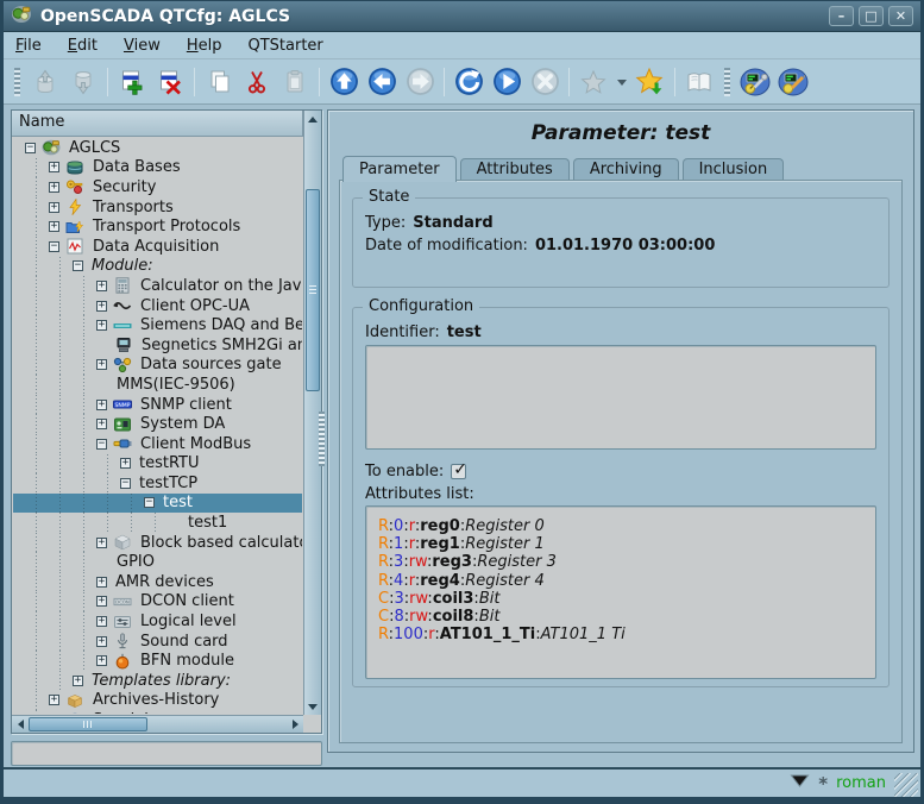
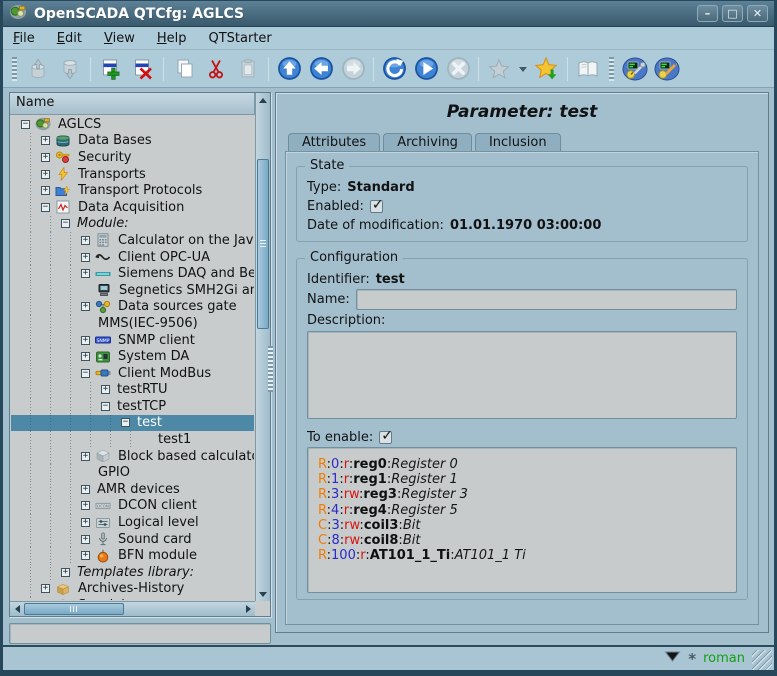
  OpenSCADA QTCfg: AGLCS
  –
  □
  ✕
  File
  Edit
  View
  Help
  QTStarter
  Name
  −
  AGLCS
  +
  Data Bases
  +
  Security
  +
  Transports
  +
  Transport Protocols
  −
  Data Acquisition
  −
  Module:
  +
  Calculator on the Jav
  +
  Client OPC-UA
  +
  Siemens DAQ and Be
  Segnetics SMH2Gi an
  +
  Data sources gate
  MMS(IEC-9506)
  +
  SNMP client
  +
  System DA
  −
  Client ModBus
  +
  testRTU
  −
  testTCP
  −
  test
  test1
  +
  Block based calculat
  GPIO
  +
  AMR devices
  +
  DCON client
  +
  Logical level
  +
  Sound card
  +
  BFN module
  +
  Templates library:
  +
  Archives-History
  Parameter: test
- Parameter
  Attributes
  Archiving
  Inclusion
  State
  Type:
  Standard
+ Enabled:
  Date of modification:
  01.01.1970 03:00:00
  Configuration
  Identifier:
  test
+ Name:
+ Description:
  To enable:
- Attributes list:
  R:0:r:reg0:Register 0
  R:1:r:reg1:Register 1
  R:3:rw:reg3:Register 3
- R:4:r:reg4:Register 4
+ R:4:r:reg4:Register 5
  C:3:rw:coil3:Bit
  C:8:rw:coil8:Bit
  R:100:r:AT101_1_Ti:AT101_1 Ti
  *
  roman
